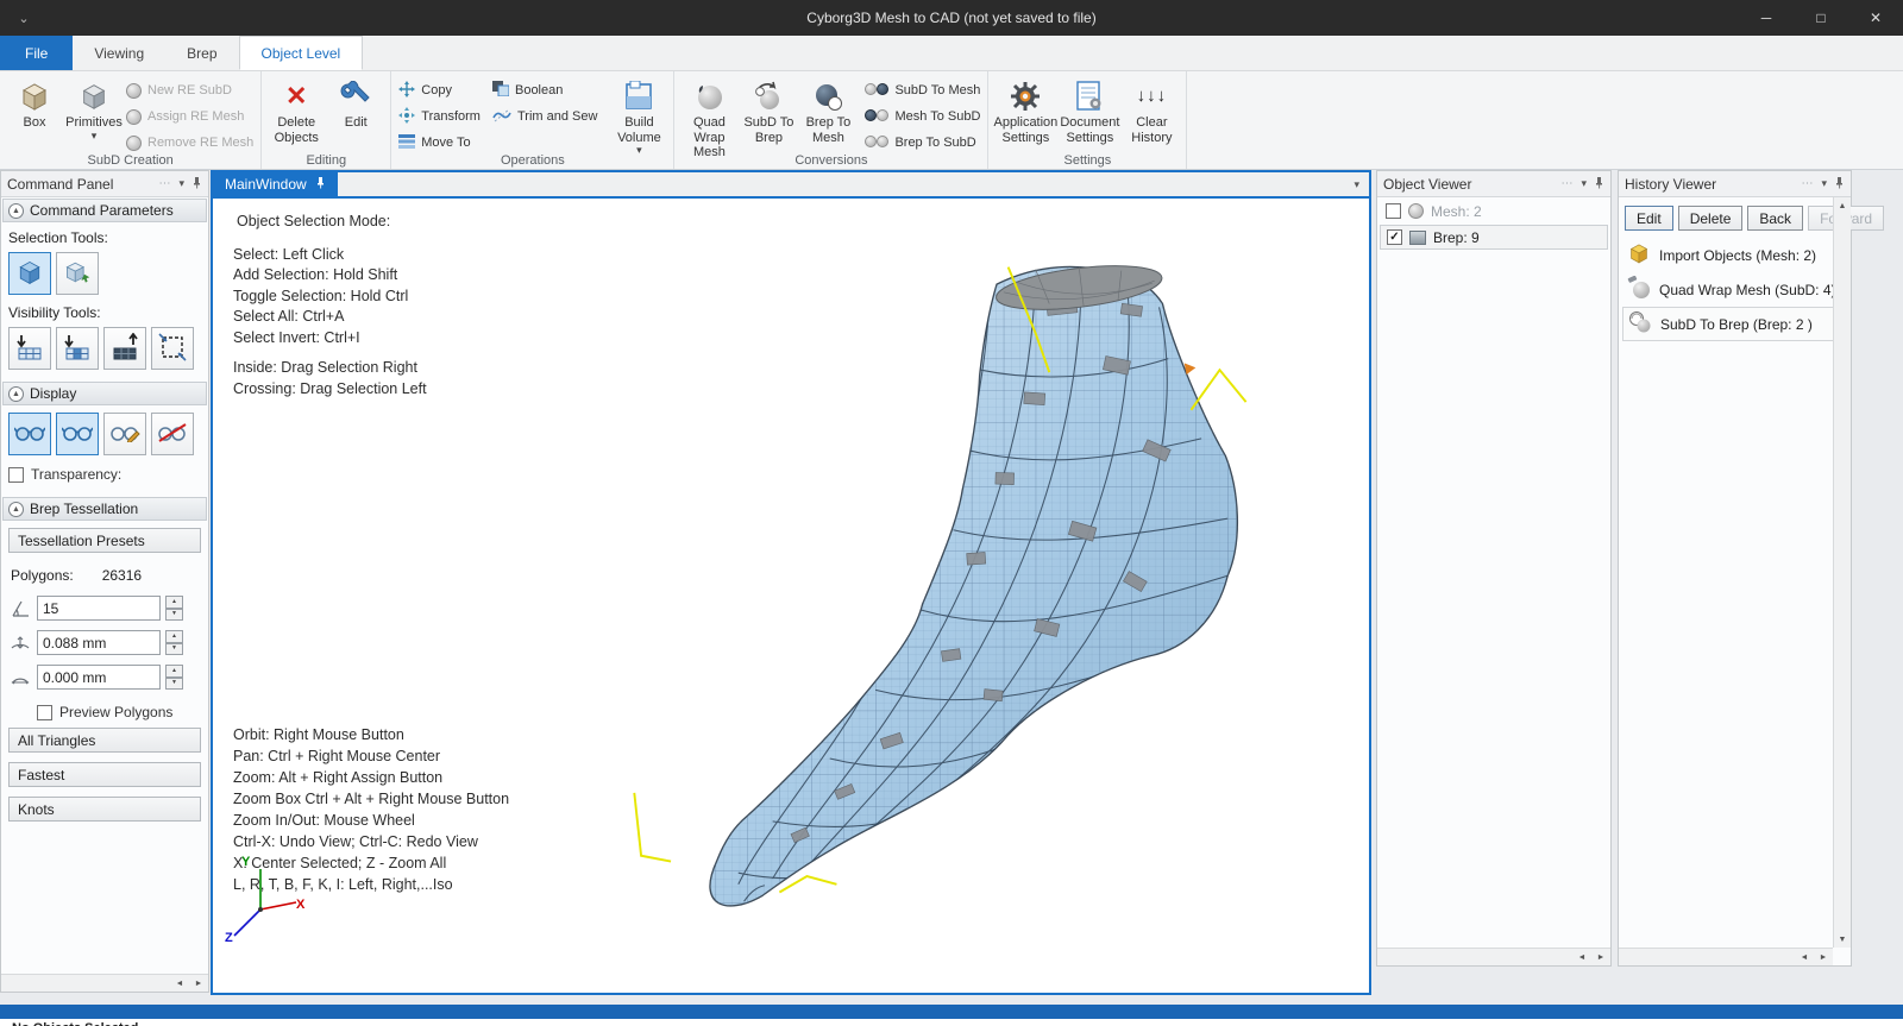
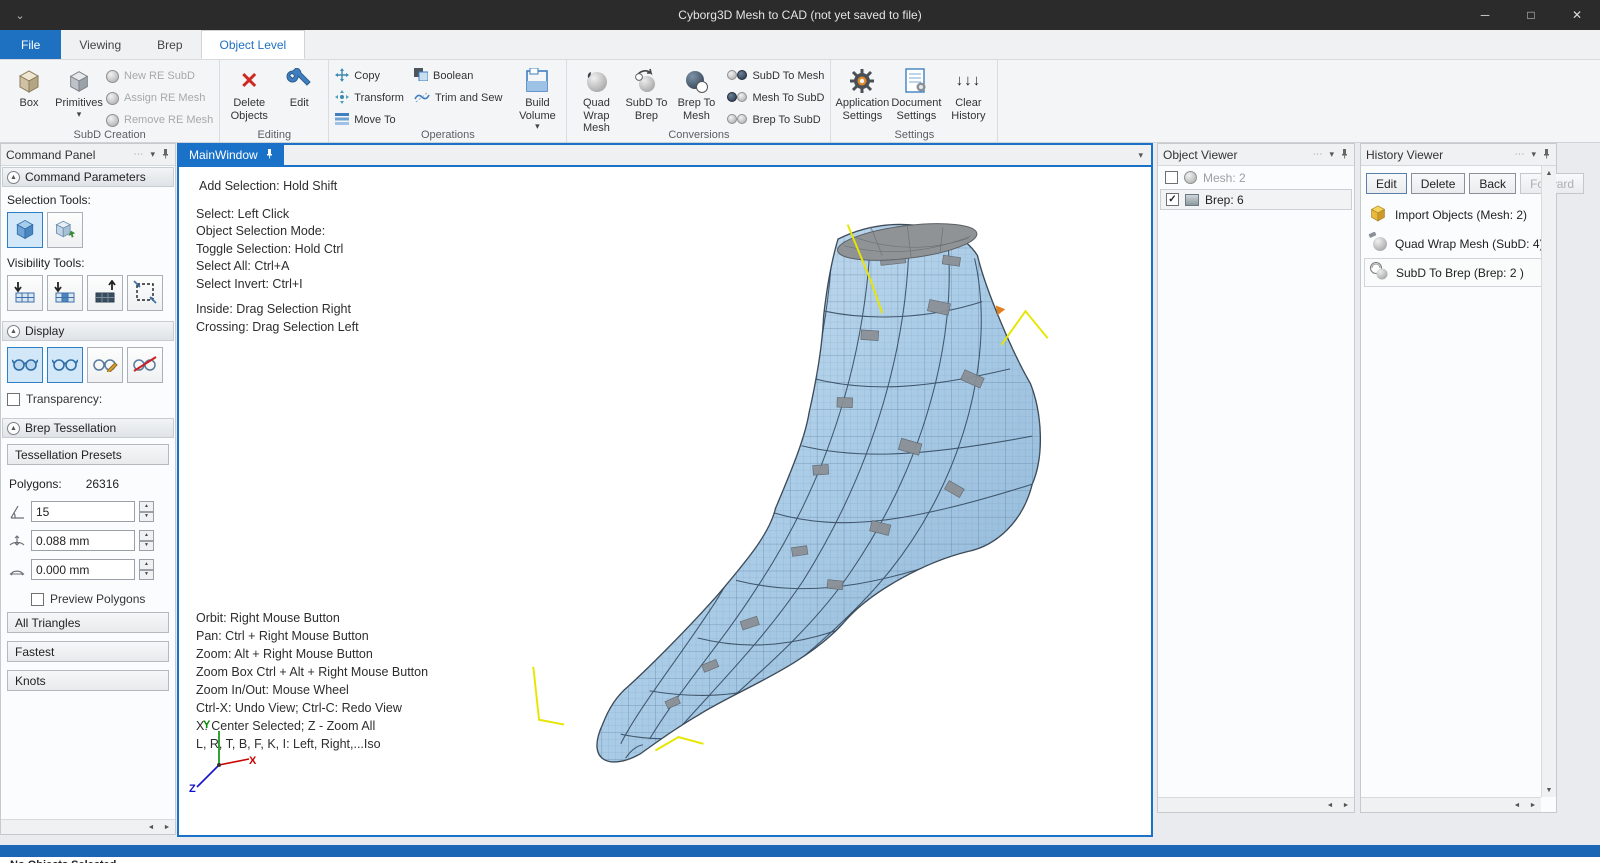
  ⌄
  Cyborg3D Mesh to CAD (not yet saved to file)
  ─
  □
  ✕
  File
  Viewing
  Brep
  Object Level
  Box
  Primitives
  ▾
  New RE SubD
  Assign RE Mesh
  Remove RE Mesh
  SubD Creation
  ✕
  Delete Objects
  Edit
  Editing
  Copy
  Transform
  Move To
  Boolean
  Trim and Sew
  Build Volume
  ▾
  Operations
  Quad Wrap Mesh
  SubD To Brep
  Brep To Mesh
  SubD To Mesh
  Mesh To SubD
  Brep To SubD
  Conversions
  Application Settings
  Document Settings
  ↓↓↓
  Clear History
  Settings
  Command Panel
  ⋯
  ▾
  Command Parameters
  Selection Tools:
  Visibility Tools:
  Display
  Transparency:
  Brep Tessellation
  Tessellation Presets
  Polygons:
  26316
  15
  0.088 mm
  0.000 mm
  Preview Polygons
  All Triangles
  Fastest
  Knots
  MainWindow
  ▾
- Object Selection Mode:
+ Add Selection: Hold Shift
  Select: Left Click
- Add Selection: Hold Shift
+ Object Selection Mode:
  Toggle Selection: Hold Ctrl
  Select All: Ctrl+A
  Select Invert: Ctrl+I
  Inside: Drag Selection Right
  Crossing: Drag Selection Left
  Orbit: Right Mouse Button
- Pan: Ctrl + Right Mouse Center
+ Pan: Ctrl + Right Mouse Button
- Zoom: Alt + Right Assign Button
+ Zoom: Alt + Right Mouse Button
  Zoom Box Ctrl + Alt + Right Mouse Button
  Zoom In/Out: Mouse Wheel
  Ctrl-X: Undo View; Ctrl-C: Redo View
  X: Center Selected; Z - Zoom All
  L, R, T, B, F, K, I: Left, Right,...Iso
  Y
  X
  Z
  Object Viewer
  ⋯
  ▾
  Mesh: 2
  ✓
- Brep: 9
+ Brep: 6
  History Viewer
  ⋯
  ▾
  Edit
  Delete
  Back
  Import Objects (Mesh: 2)
  Quad Wrap Mesh (SubD: 4
  SubD To Brep (Brep: 2 )
